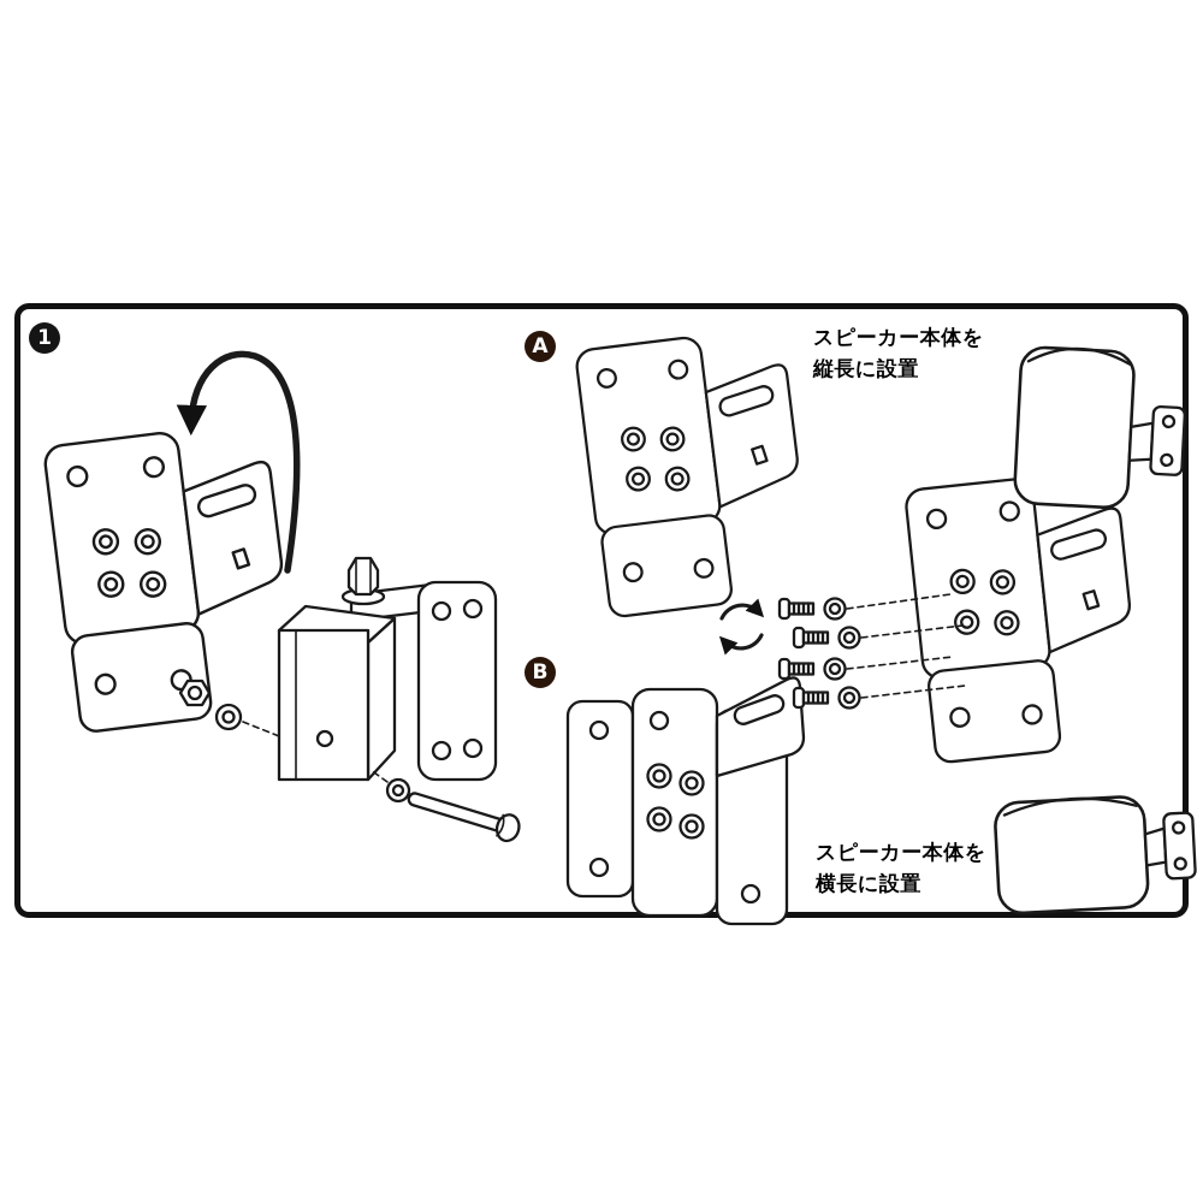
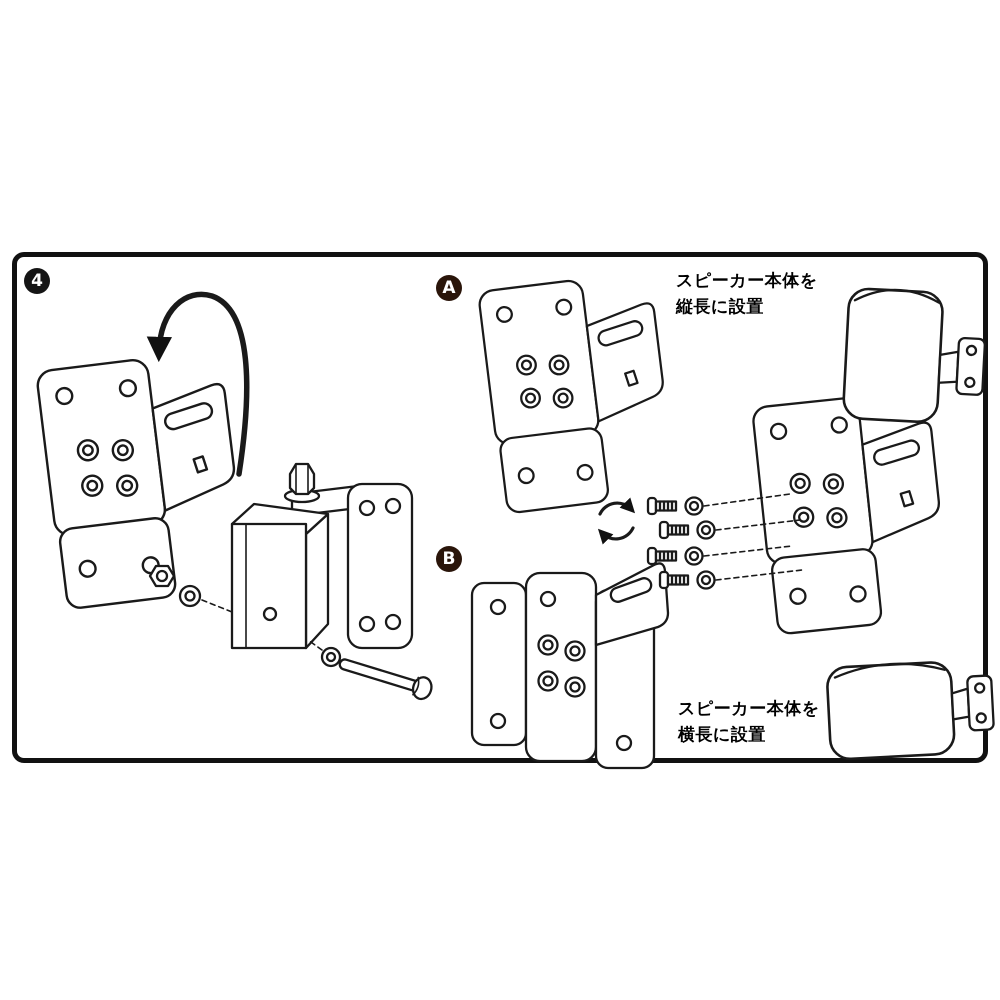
- 1
+ 4
  A
  B
  スピーカー本体を
  縦長に設置
  スピーカー本体を
  横長に設置
